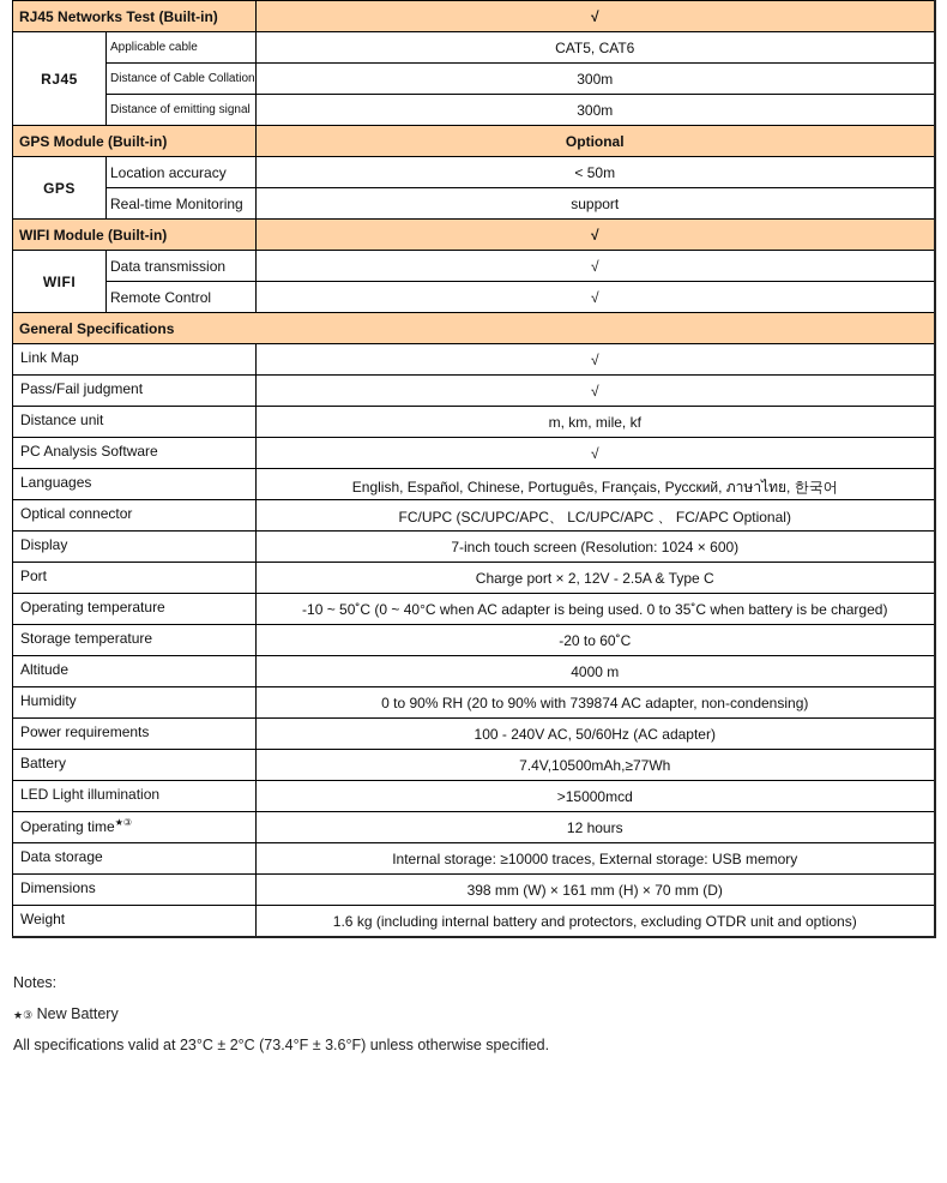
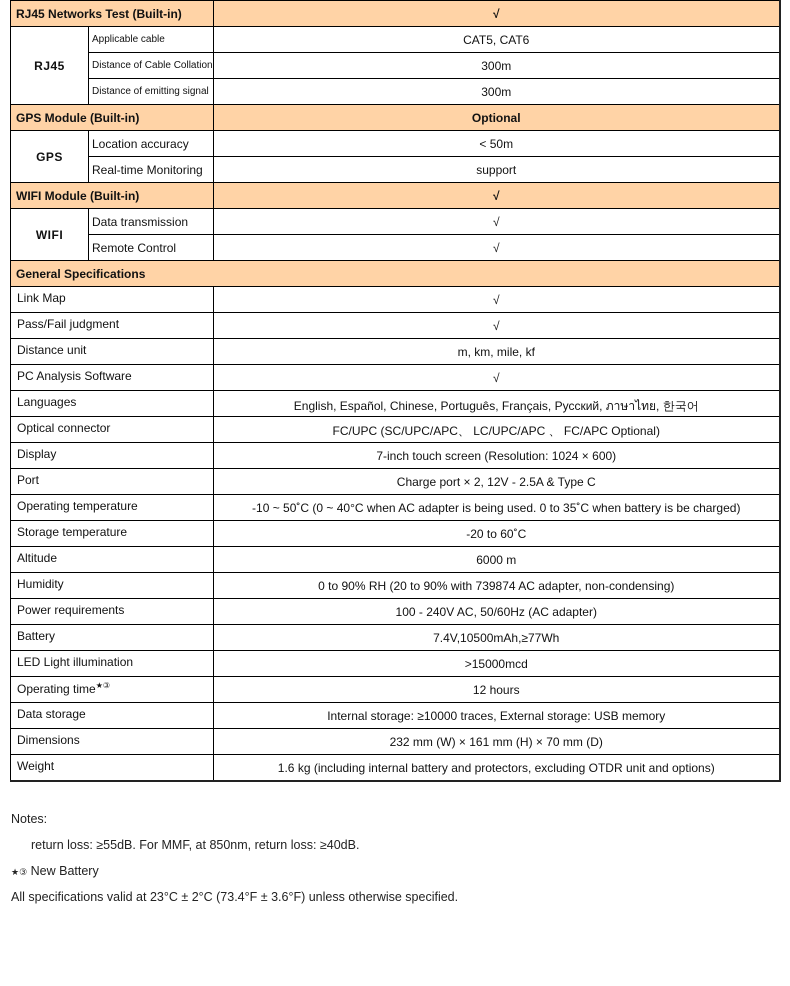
  RJ45 Networks Test (Built-in)	√
  RJ45	Applicable cable	CAT5, CAT6
  Distance of Cable Collation	300m
  Distance of emitting signal	300m
  GPS Module (Built-in)	Optional
  GPS	Location accuracy	< 50m
  Real-time Monitoring	support
  WIFI Module (Built-in)	√
  WIFI	Data transmission	√
  Remote Control	√
  General Specifications
  Link Map	√
  Pass/Fail judgment	√
  Distance unit	m, km, mile, kf
  PC Analysis Software	√
  Languages	English, Español, Chinese, Português, Français, Русский, ภาษาไทย, 한국어
  Optical connector	FC/UPC (SC/UPC/APC、 LC/UPC/APC 、 FC/APC Optional)
  Display	7-inch touch screen (Resolution: 1024 × 600)
  Port	Charge port × 2, 12V - 2.5A & Type C
  Operating temperature	-10 ~ 50˚C (0 ~ 40°C when AC adapter is being used. 0 to 35˚C when battery is be charged)
  Storage temperature	-20 to 60˚C
- Altitude	4000 m
+ Altitude	6000 m
  Humidity	0 to 90% RH (20 to 90% with 739874 AC adapter, non-condensing)
  Power requirements	100 - 240V AC, 50/60Hz (AC adapter)
  Battery	7.4V,10500mAh,≥77Wh
  LED Light illumination	>15000mcd
  Operating time★③	12 hours
  Data storage	Internal storage: ≥10000 traces, External storage: USB memory
- Dimensions	398 mm (W) × 161 mm (H) × 70 mm (D)
+ Dimensions	232 mm (W) × 161 mm (H) × 70 mm (D)
  Weight	1.6 kg (including internal battery and protectors, excluding OTDR unit and options)
  Notes:
+ return loss: ≥55dB. For MMF, at 850nm, return loss: ≥40dB.
  ★③ New Battery
  All specifications valid at 23°C ± 2°C (73.4°F ± 3.6°F) unless otherwise specified.
